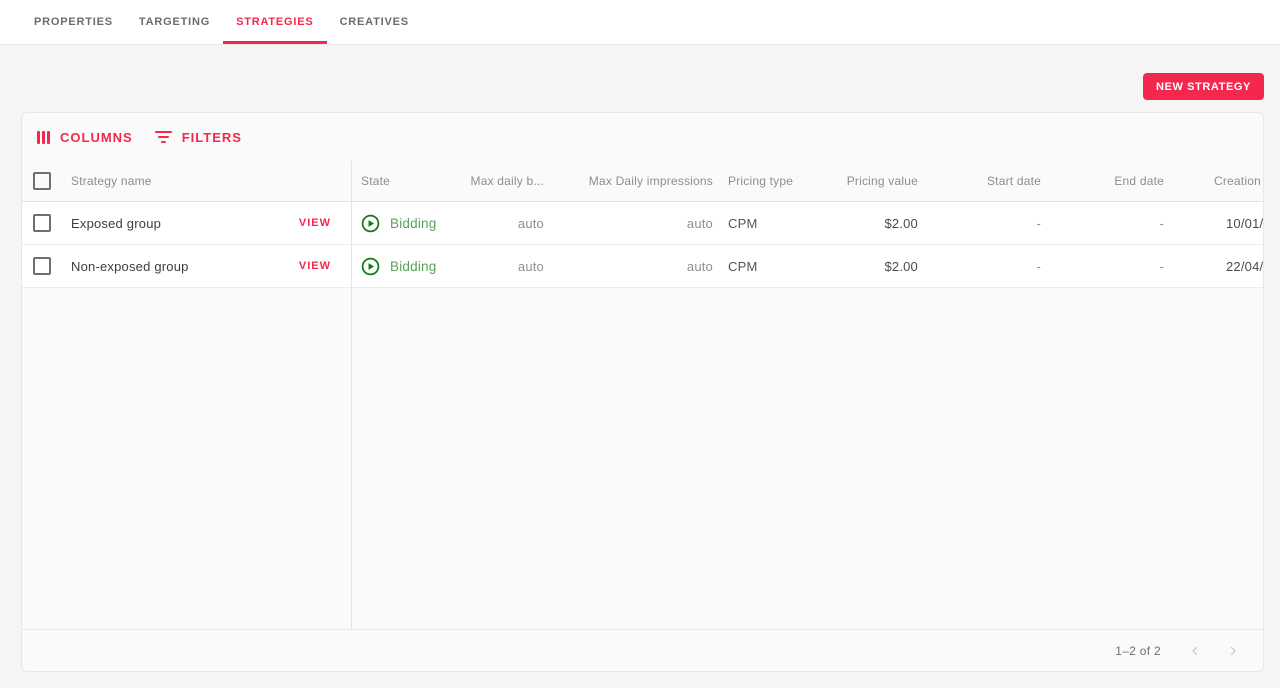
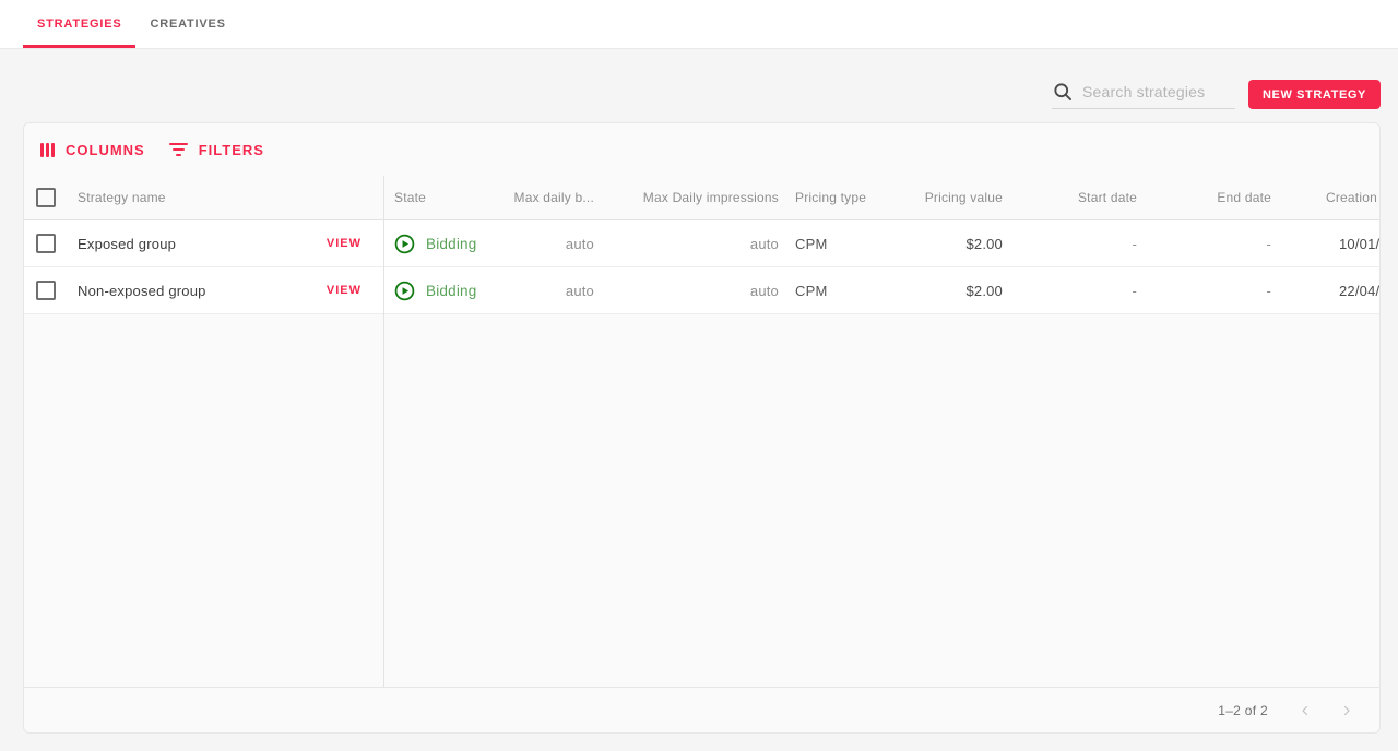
- PROPERTIES
- TARGETING
  STRATEGIES
  CREATIVES
+ Search strategies
  NEW STRATEGY
  COLUMNS
  FILTERS
  Strategy name
  State
  Max daily b...
  Max Daily impressions
  Pricing type
  Pricing value
  Start date
  End date
  Creation
  Exposed group
  VIEW
  Bidding
  auto
  auto
  CPM
  $2.00
  -
  -
  10/01/
  Non-exposed group
  VIEW
  Bidding
  auto
  auto
  CPM
  $2.00
  -
  -
  22/04/
  1–2 of 2
